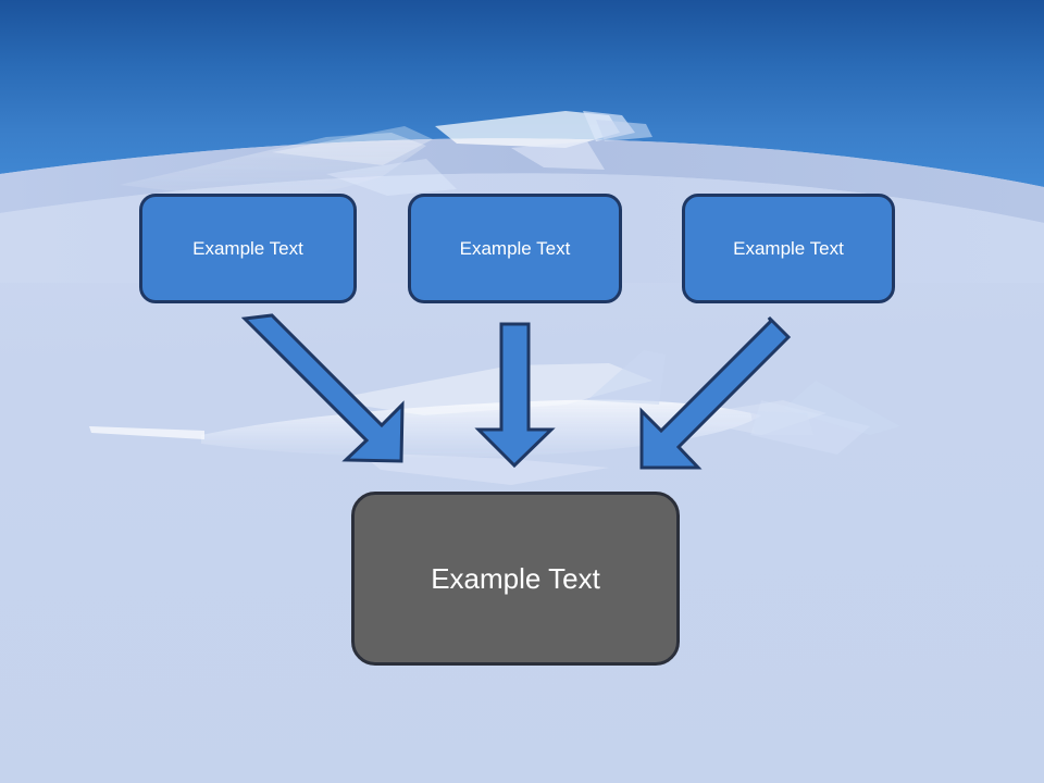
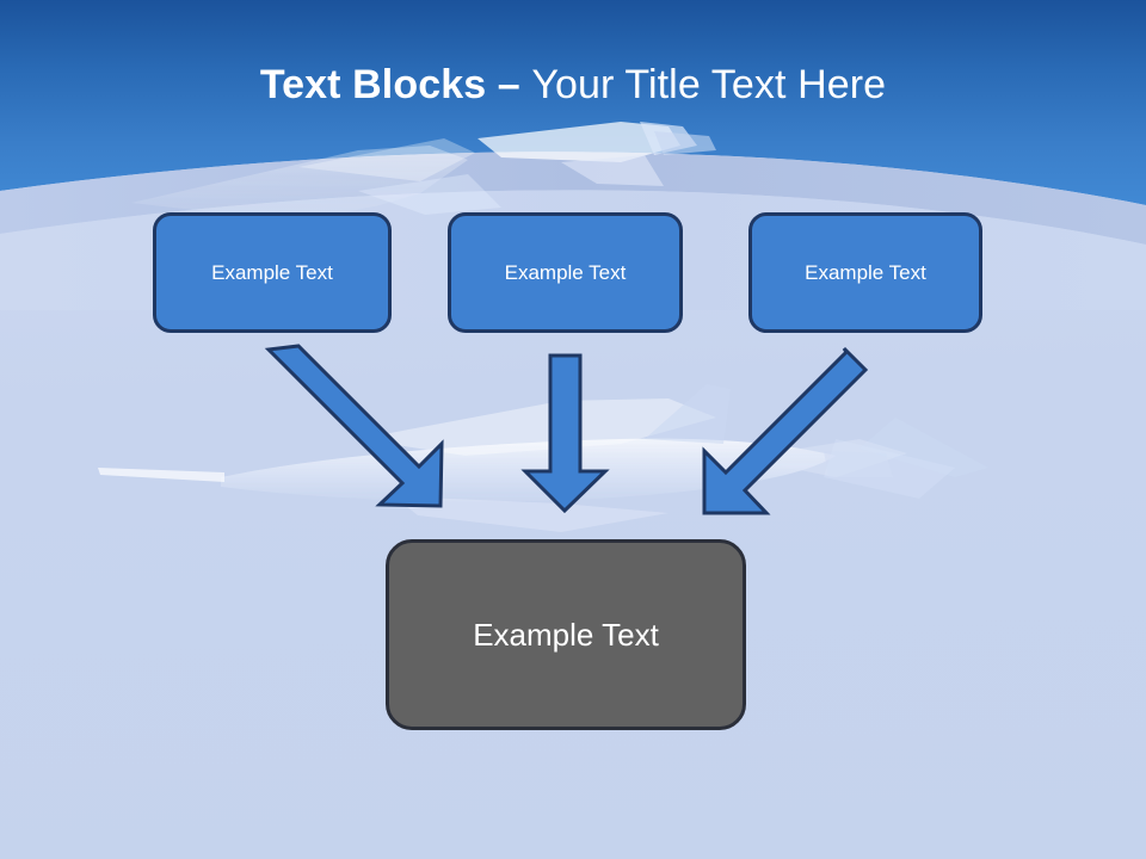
+ Text Blocks – Your Title Text Here
  Example Text
  Example Text
  Example Text
  Example Text
